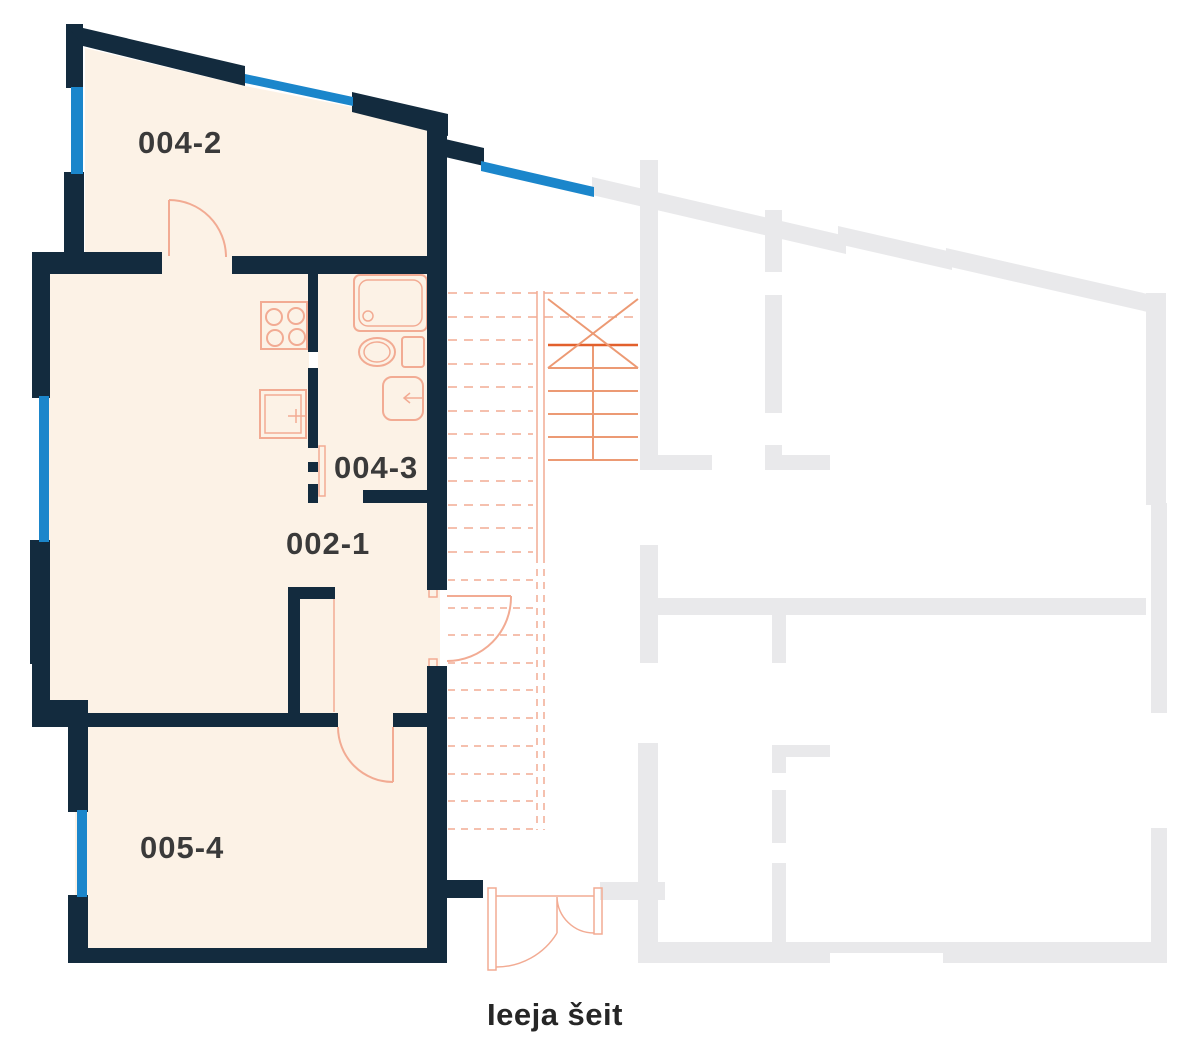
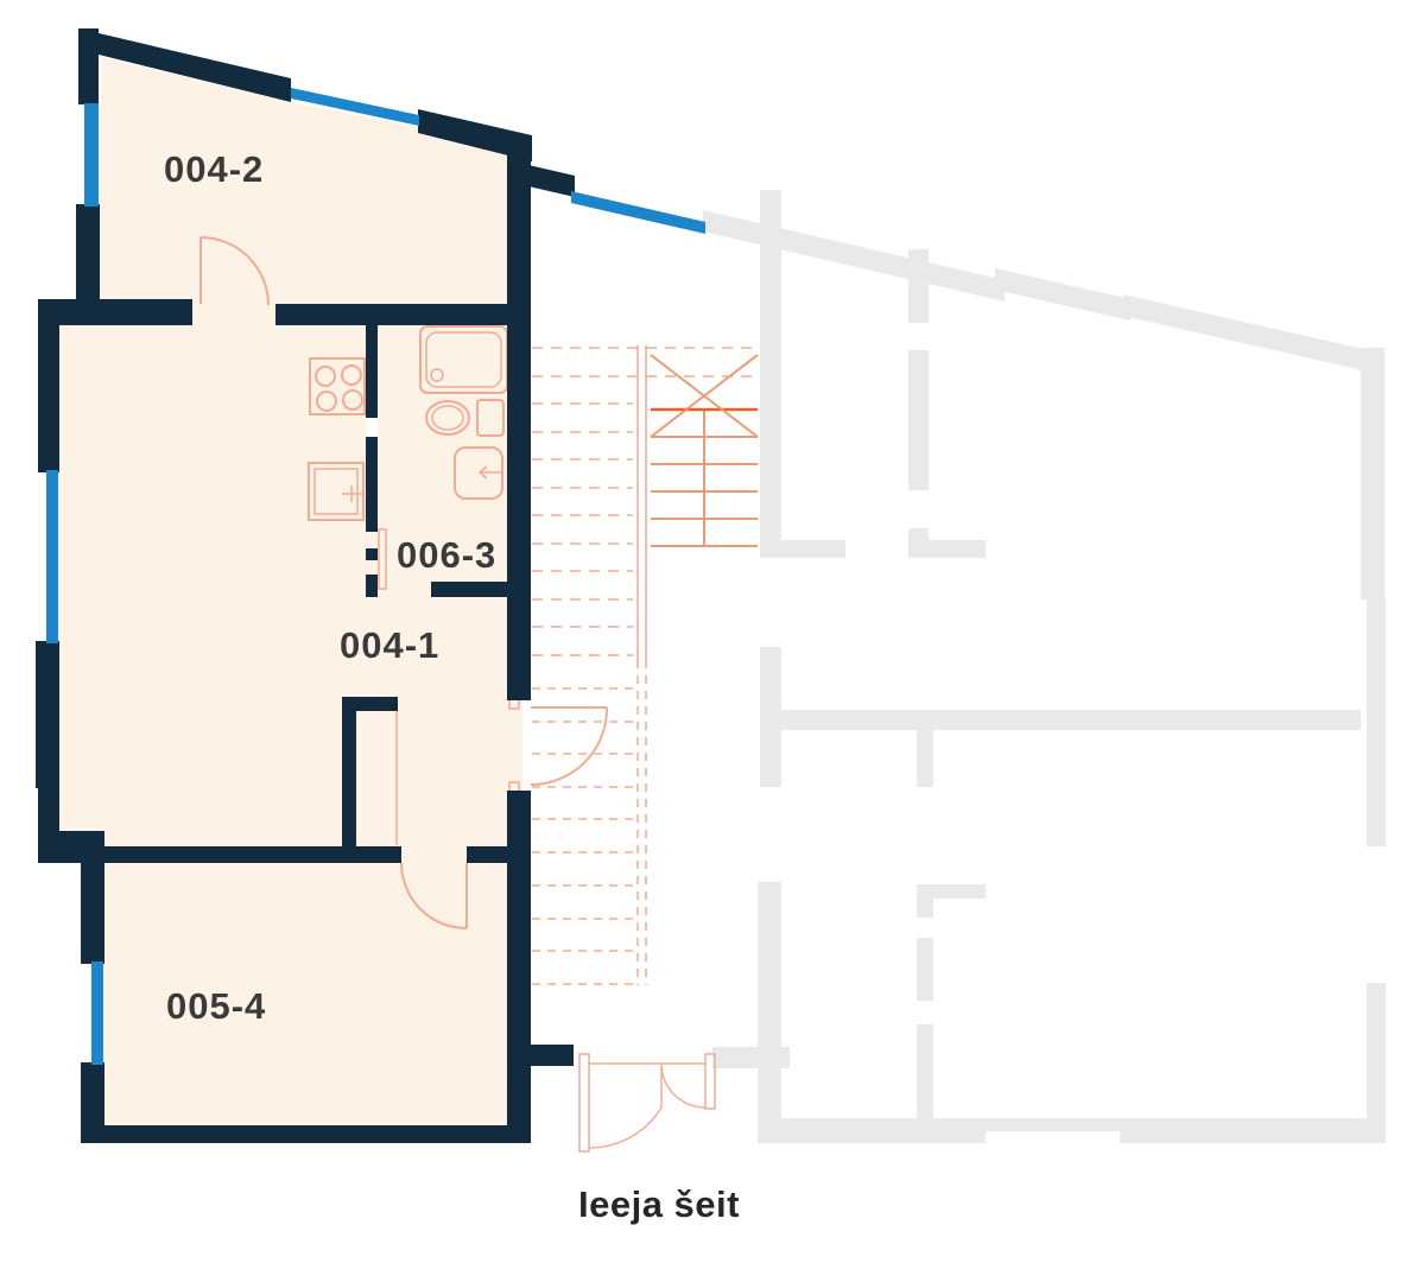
  004-2
- 004-3
+ 006-3
- 002-1
+ 004-1
  005-4
  Ieeja šeit
